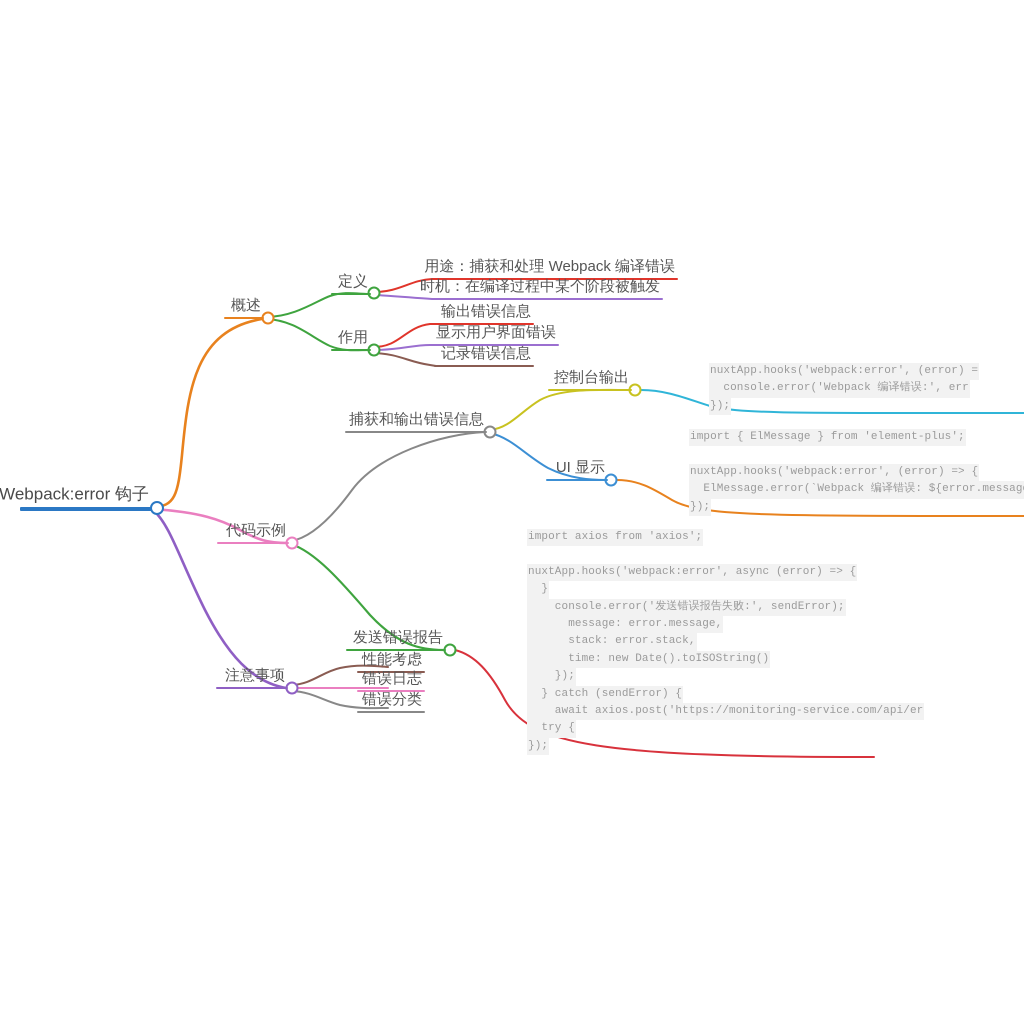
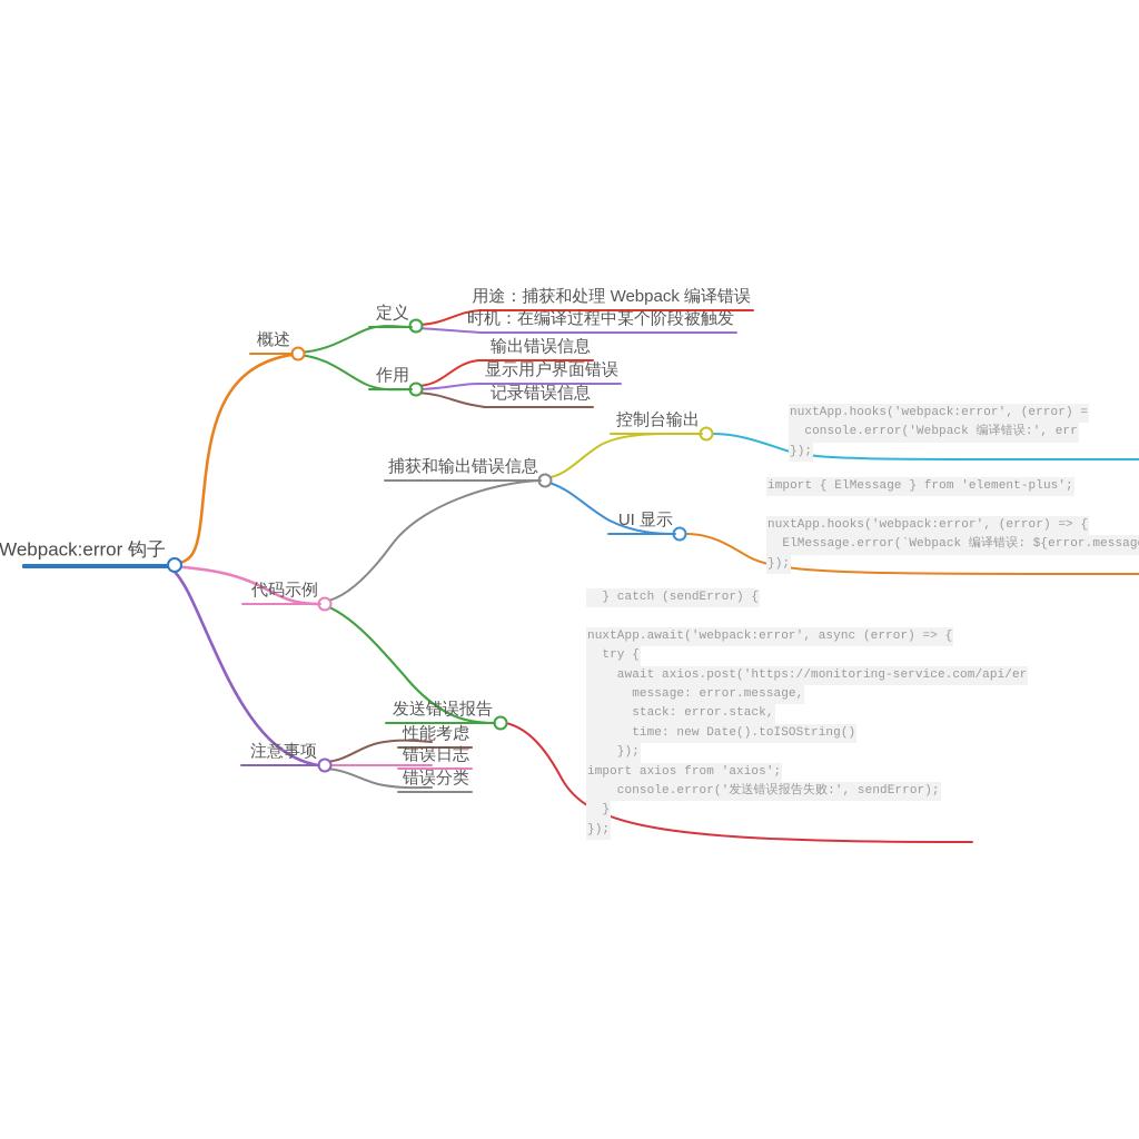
  Webpack:error 钩子
  概述
  定义
  用途：捕获和处理 Webpack 编译错误
  时机：在编译过程中某个阶段被触发
  作用
  输出错误信息
  显示用户界面错误
  记录错误信息
  捕获和输出错误信息
  控制台输出
  UI 显示
  代码示例
  发送错误报告
  注意事项
  性能考虑
  错误日志
  错误分类
  nuxtApp.hooks('webpack:error', (error) =
  console.error('Webpack 编译错误:', err
  });
  import { ElMessage } from 'element-plus';
  nuxtApp.hooks('webpack:error', (error) => {
  ElMessage.error(`Webpack 编译错误: ${error.messag
  });
- import axios from 'axios';
+ } catch (sendError) {
- nuxtApp.hooks('webpack:error', async (error) => {
+ nuxtApp.await('webpack:error', async (error) => {
- }
+ try {
- console.error('发送错误报告失败:', sendError);
+ await axios.post('https://monitoring-service.com/api/er
  message: error.message,
  stack: error.stack,
  time: new Date().toISOString()
  });
- } catch (sendError) {
+ import axios from 'axios';
- await axios.post('https://monitoring-service.com/api/er
+ console.error('发送错误报告失败:', sendError);
- try {
+ }
  });
